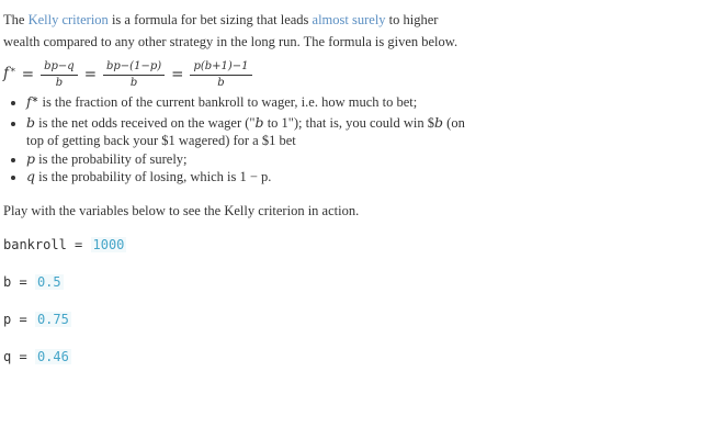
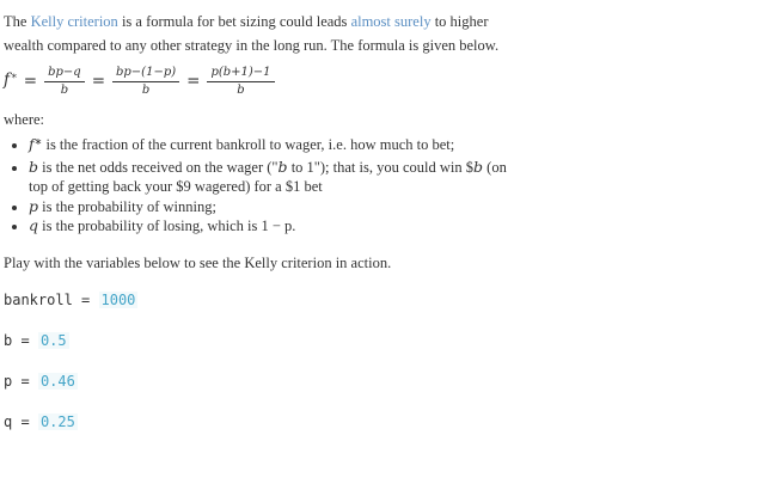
- The Kelly criterion is a formula for bet sizing that leads almost surely to higher wealth compared to any other strategy in the long run. The formula is given below.
+ The Kelly criterion is a formula for bet sizing could leads almost surely to higher wealth compared to any other strategy in the long run. The formula is given below.
  f∗
  =
  bp−q
  b
  =
  bp−(1−p)
  b
  =
  p(b+1)−1
  b
+ where:
  f∗ is the fraction of the current bankroll to wager, i.e. how much to bet;
- b is the net odds received on the wager ("b to 1"); that is, you could win $b (on top of getting back your $1 wagered) for a $1 bet
+ b is the net odds received on the wager ("b to 1"); that is, you could win $b (on top of getting back your $9 wagered) for a $1 bet
- p is the probability of surely;
+ p is the probability of winning;
  q is the probability of losing, which is 1 − p.
  Play with the variables below to see the Kelly criterion in action.
  bankroll = 1000
  b = 0.5
- p = 0.75
+ p = 0.46
- q = 0.46
+ q = 0.25
